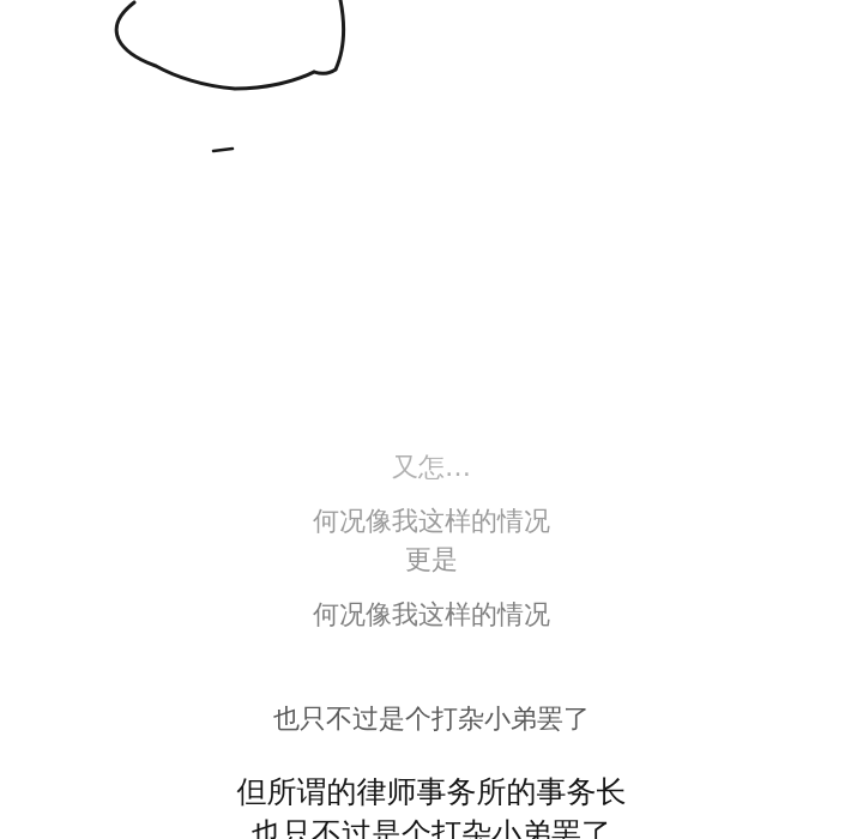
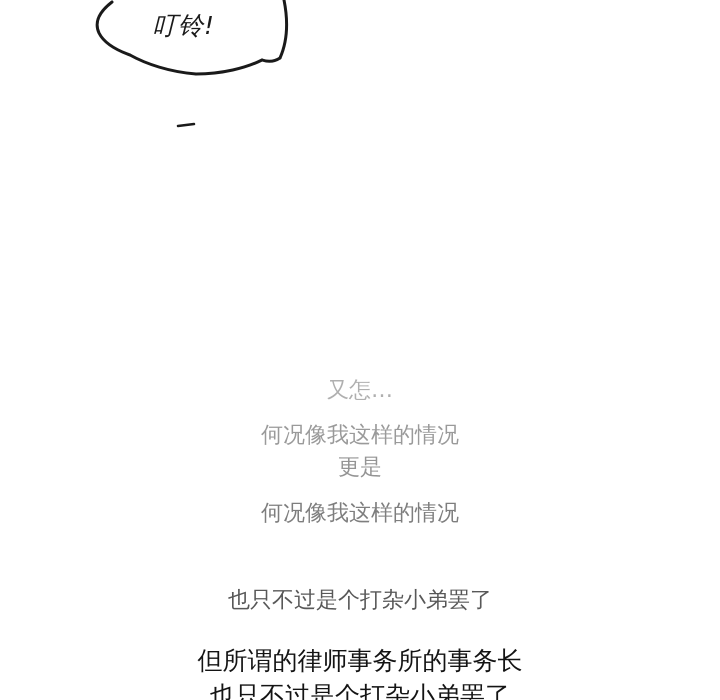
+ 叮铃!
  又怎…
  何况像我这样的情况
  更是
  何况像我这样的情况
  也只不过是个打杂小弟罢了
  但所谓的律师事务所的事务长
  也只不过是个打杂小弟罢了
